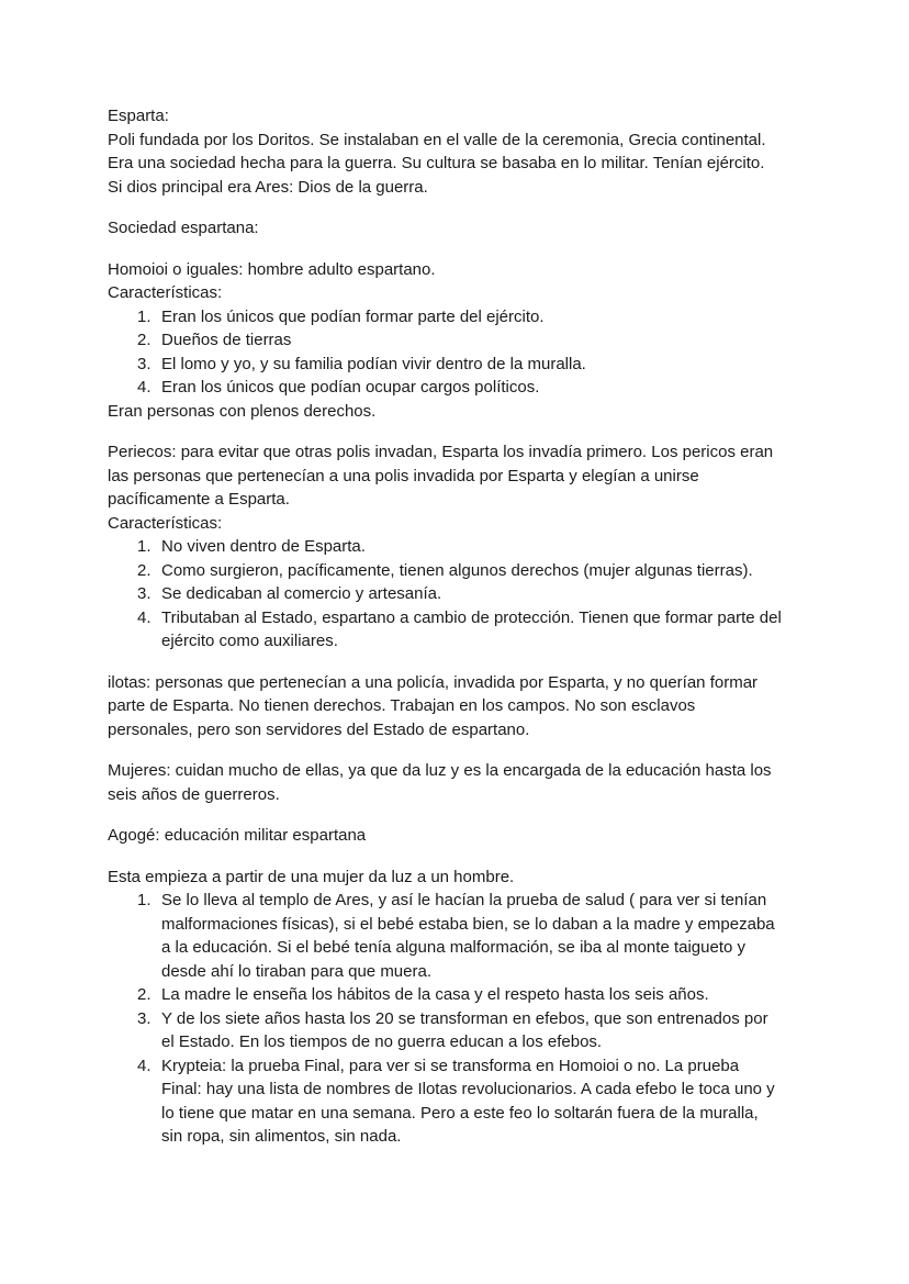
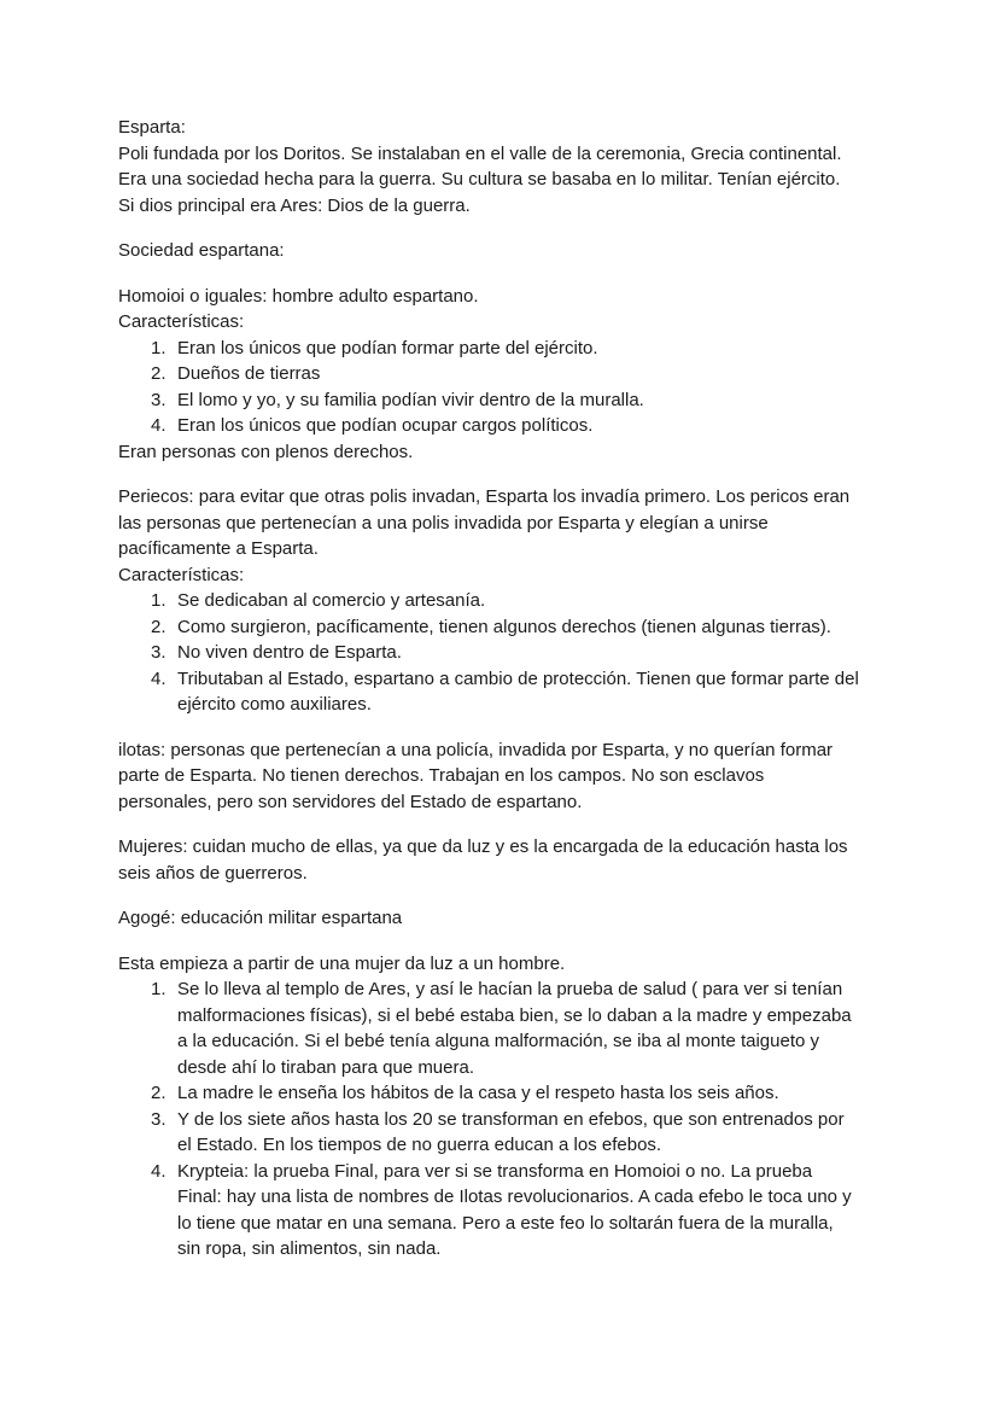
  Esparta:
  Poli fundada por los Doritos. Se instalaban en el valle de la ceremonia, Grecia continental.
  Era una sociedad hecha para la guerra. Su cultura se basaba en lo militar. Tenían ejército.
  Si dios principal era Ares: Dios de la guerra.
  Sociedad espartana:
  Homoioi o iguales: hombre adulto espartano.
  Características:
  1.
  Eran los únicos que podían formar parte del ejército.
  2.
  Dueños de tierras
  3.
  El lomo y yo, y su familia podían vivir dentro de la muralla.
  4.
  Eran los únicos que podían ocupar cargos políticos.
  Eran personas con plenos derechos.
  Periecos: para evitar que otras polis invadan, Esparta los invadía primero. Los pericos eran
  las personas que pertenecían a una polis invadida por Esparta y elegían a unirse
  pacíficamente a Esparta.
  Características:
  1.
- No viven dentro de Esparta.
+ Se dedicaban al comercio y artesanía.
  2.
- Como surgieron, pacíficamente, tienen algunos derechos (mujer algunas tierras).
+ Como surgieron, pacíficamente, tienen algunos derechos (tienen algunas tierras).
  3.
- Se dedicaban al comercio y artesanía.
+ No viven dentro de Esparta.
  4.
  Tributaban al Estado, espartano a cambio de protección. Tienen que formar parte del
  ejército como auxiliares.
  ilotas: personas que pertenecían a una policía, invadida por Esparta, y no querían formar
  parte de Esparta. No tienen derechos. Trabajan en los campos. No son esclavos
  personales, pero son servidores del Estado de espartano.
  Mujeres: cuidan mucho de ellas, ya que da luz y es la encargada de la educación hasta los
  seis años de guerreros.
  Agogé: educación militar espartana
  Esta empieza a partir de una mujer da luz a un hombre.
  1.
  Se lo lleva al templo de Ares, y así le hacían la prueba de salud ( para ver si tenían
  malformaciones físicas), si el bebé estaba bien, se lo daban a la madre y empezaba
  a la educación. Si el bebé tenía alguna malformación, se iba al monte taigueto y
  desde ahí lo tiraban para que muera.
  2.
  La madre le enseña los hábitos de la casa y el respeto hasta los seis años.
  3.
  Y de los siete años hasta los 20 se transforman en efebos, que son entrenados por
  el Estado. En los tiempos de no guerra educan a los efebos.
  4.
  Krypteia: la prueba Final, para ver si se transforma en Homoioi o no. La prueba
  Final: hay una lista de nombres de Ilotas revolucionarios. A cada efebo le toca uno y
  lo tiene que matar en una semana. Pero a este feo lo soltarán fuera de la muralla,
  sin ropa, sin alimentos, sin nada.
